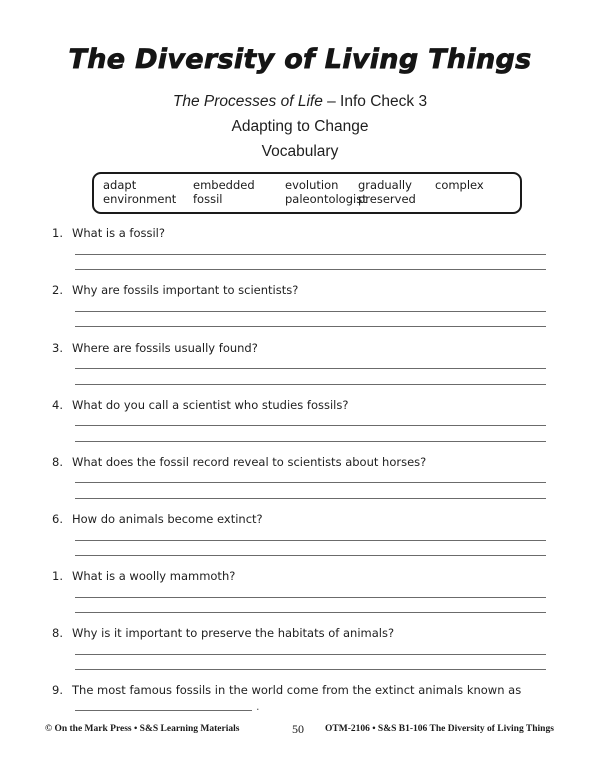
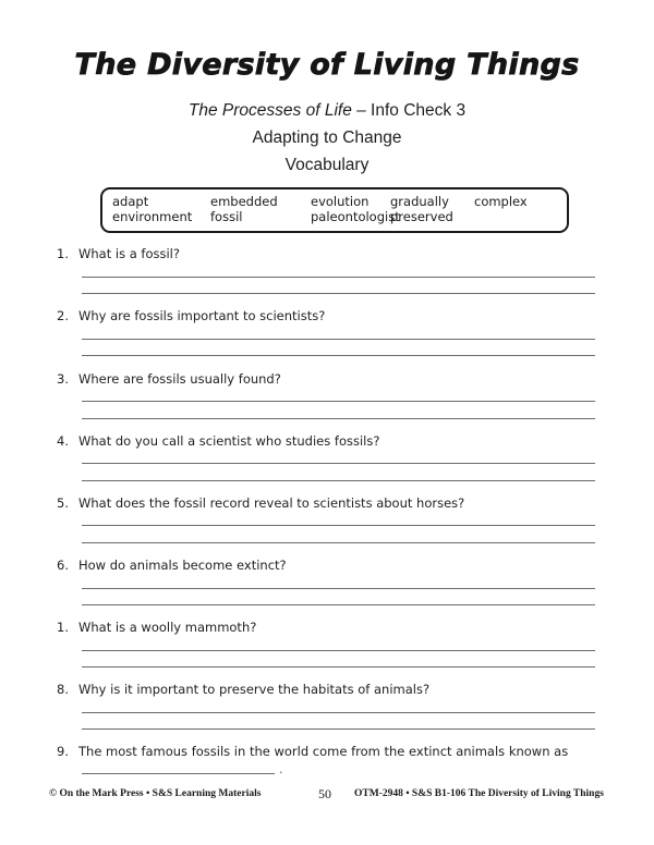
  The Diversity of Living Things
  The Processes of Life – Info Check 3
  Adapting to Change
  Vocabulary
  adapt
  embedded
  evolution
  gradually
  complex
  environment
  fossil
  paleontologist
  preserved
  1. What is a fossil?
  2. Why are fossils important to scientists?
  3. Where are fossils usually found?
  4. What do you call a scientist who studies fossils?
- 8. What does the fossil record reveal to scientists about horses?
+ 5. What does the fossil record reveal to scientists about horses?
  6. How do animals become extinct?
  1. What is a woolly mammoth?
  8. Why is it important to preserve the habitats of animals?
  9. The most famous fossils in the world come from the extinct animals known as
  .
  © On the Mark Press • S&S Learning Materials
  50
- OTM-2106 • S&S B1-106 The Diversity of Living Things
+ OTM-2948 • S&S B1-106 The Diversity of Living Things
